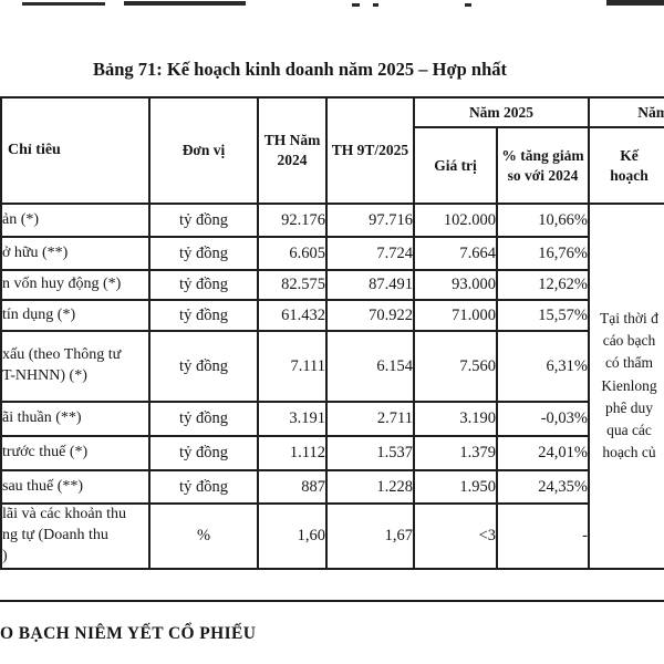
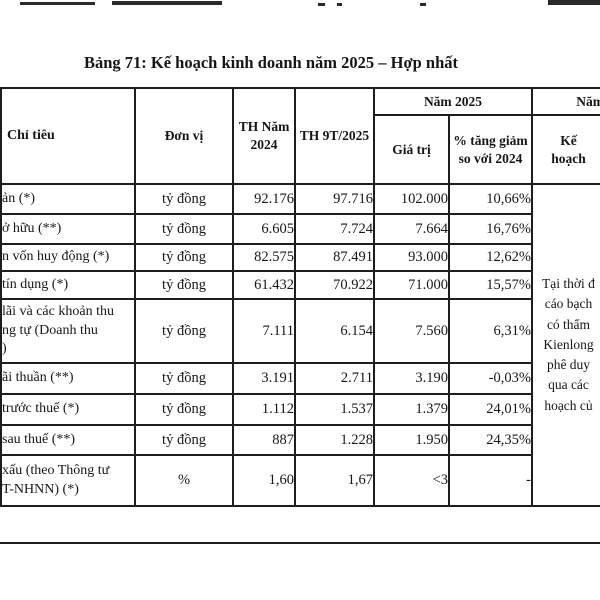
  Bảng 71: Kế hoạch kinh doanh năm 2025 – Hợp nhất
  Chỉ tiêu	Đơn vị	TH Năm 2024	TH 9T/2025	Năm 2025	Năm
  Giá trị	% tăng giảm so với 2024	Kế hoạch
  ản (*)	tỷ đồng	92.176	97.716	102.000	10,66%	Tại thời đ cáo bạch có thẩm Kienlong phê duy qua các hoạch củ
  ở hữu (**)	tỷ đồng	6.605	7.724	7.664	16,76%
  n vốn huy động (*)	tỷ đồng	82.575	87.491	93.000	12,62%
  tín dụng (*)	tỷ đồng	61.432	70.922	71.000	15,57%
- xấu (theo Thông tư T-NHNN) (*)	tỷ đồng	7.111	6.154	7.560	6,31%
+ lãi và các khoản thu ng tự (Doanh thu )	tỷ đồng	7.111	6.154	7.560	6,31%
  ãi thuần (**)	tỷ đồng	3.191	2.711	3.190	-0,03%
  trước thuế (*)	tỷ đồng	1.112	1.537	1.379	24,01%
  sau thuế (**)	tỷ đồng	887	1.228	1.950	24,35%
- lãi và các khoản thu ng tự (Doanh thu )	%	1,60	1,67	<3	-
+ xấu (theo Thông tư T-NHNN) (*)	%	1,60	1,67	<3	-
- O BẠCH NIÊM YẾT CỔ PHIẾU
